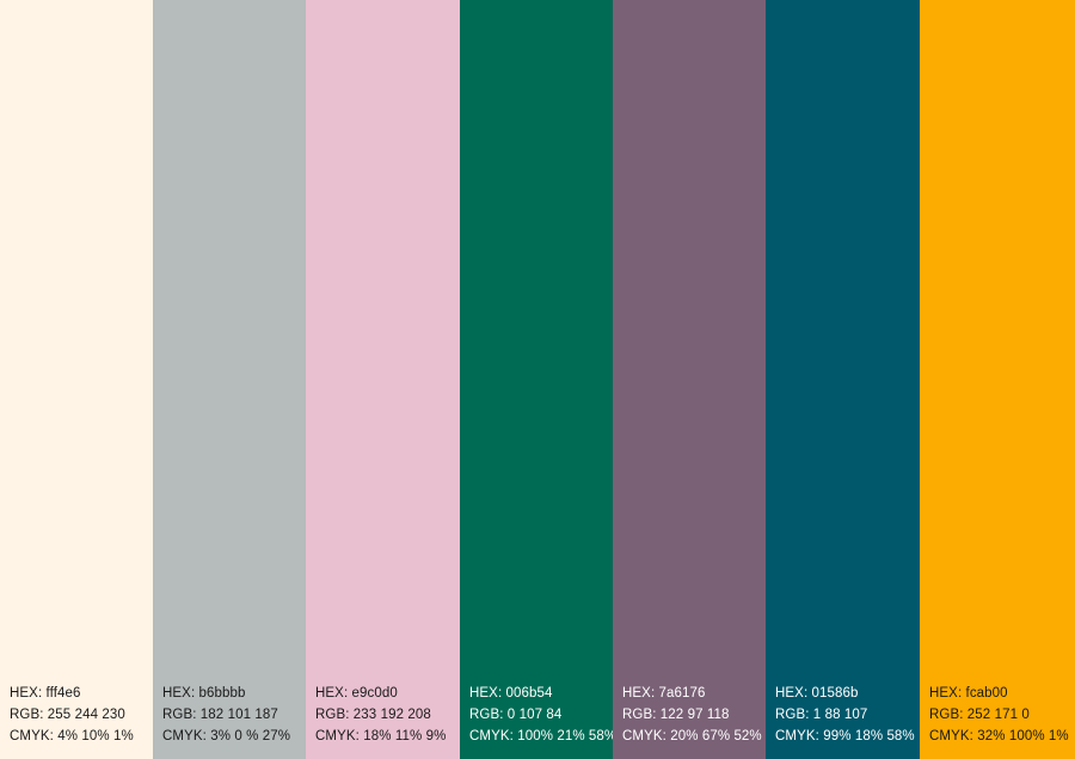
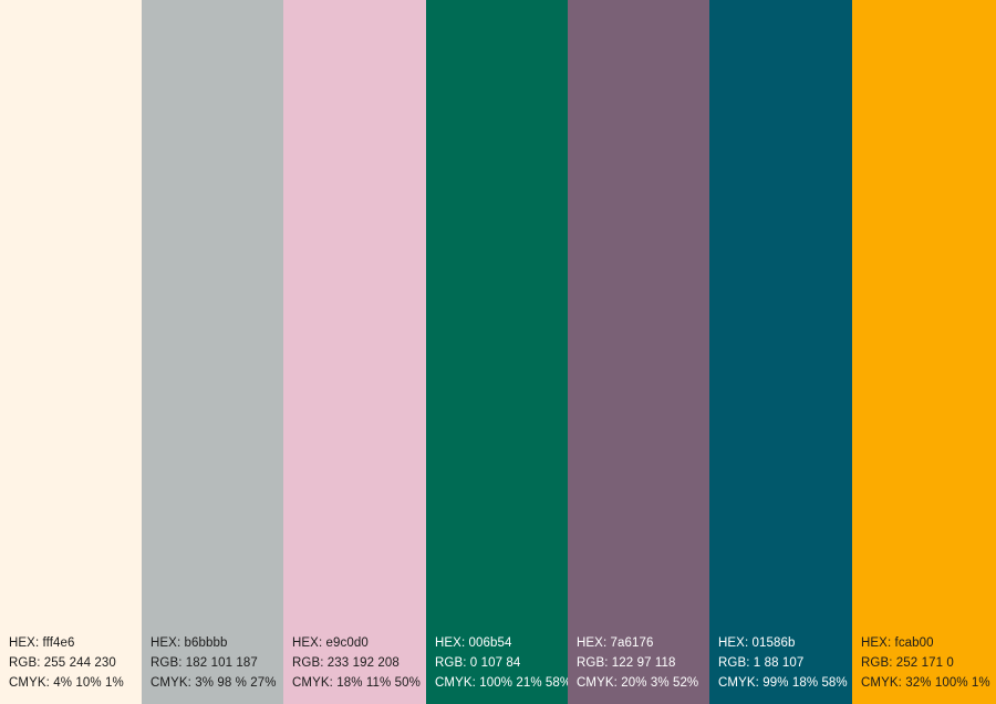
  HEX: fff4e6
  RGB: 255 244 230
  CMYK: 4% 10% 1%
  HEX: b6bbbb
  RGB: 182 101 187
- CMYK: 3% 0 % 27%
+ CMYK: 3% 98 % 27%
  HEX: e9c0d0
  RGB: 233 192 208
- CMYK: 18% 11% 9%
+ CMYK: 18% 11% 50%
  HEX: 006b54
  RGB: 0 107 84
  CMYK: 100% 21% 58%
  HEX: 7a6176
  RGB: 122 97 118
- CMYK: 20% 67% 52%
+ CMYK: 20% 3% 52%
  HEX: 01586b
  RGB: 1 88 107
  CMYK: 99% 18% 58%
  HEX: fcab00
  RGB: 252 171 0
  CMYK: 32% 100% 1%
